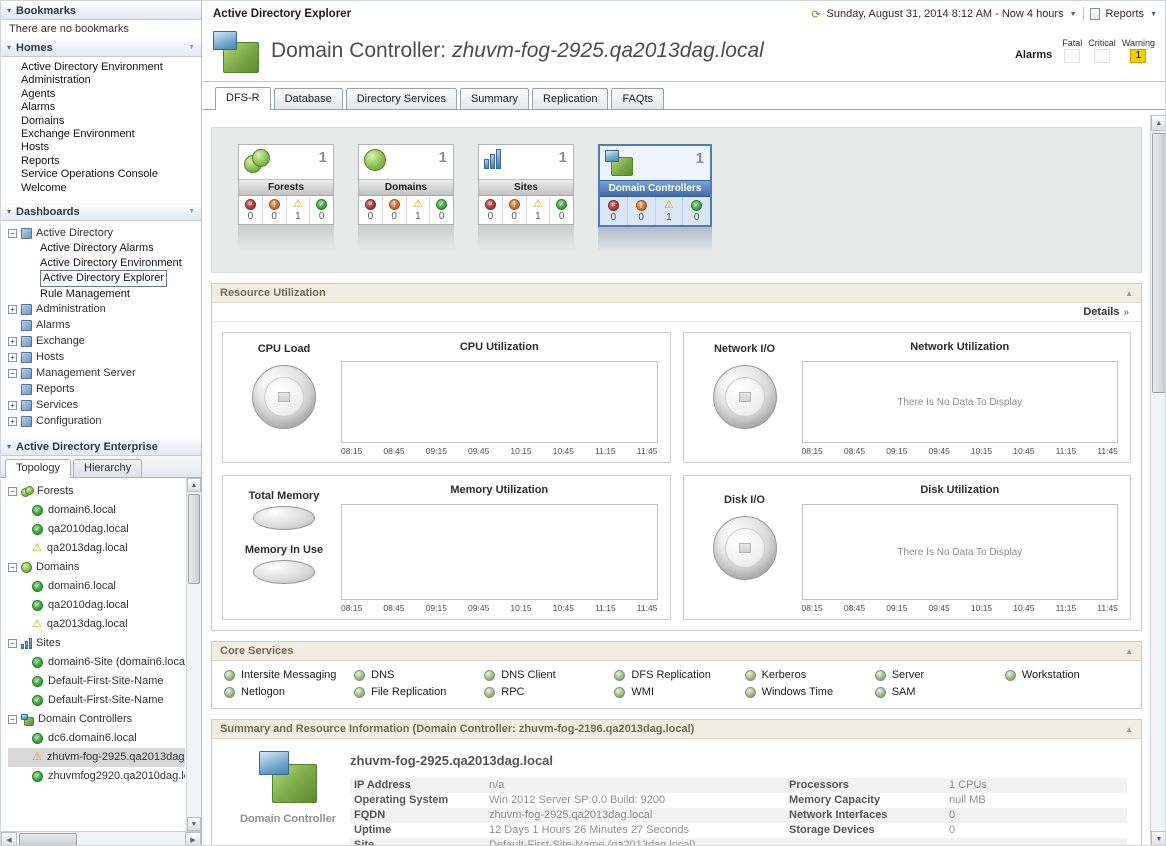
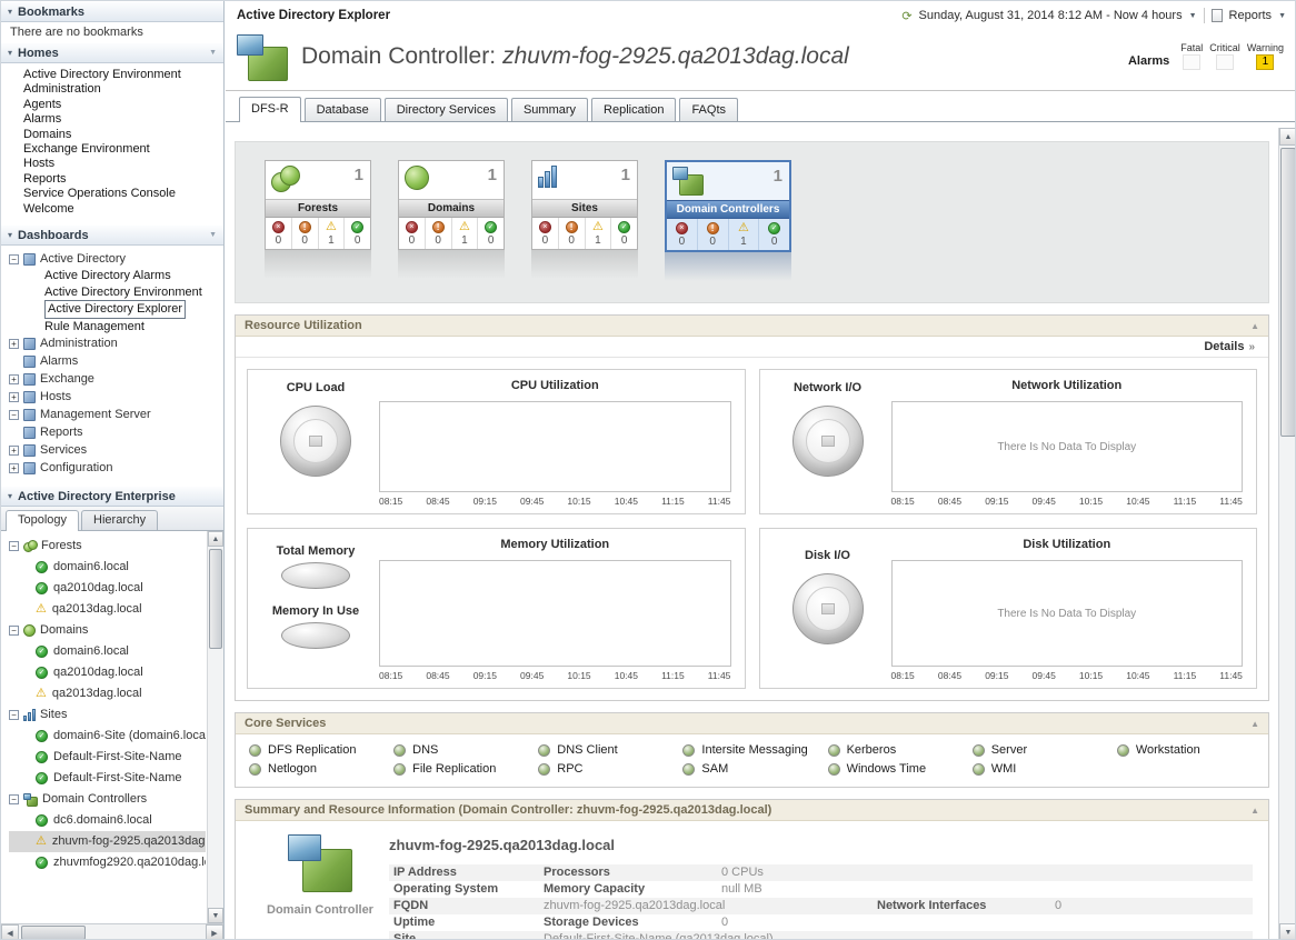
  ▾
  Bookmarks
  There are no bookmarks
  ▾
  Homes
  Active Directory Environment
  Administration
  Agents
  Alarms
  Domains
  Exchange Environment
  Hosts
  Reports
  Service Operations Console
  Welcome
  ▾
  Dashboards
  −
  Active Directory
  Active Directory Alarms
  Active Directory Environment
  Active Directory Explorer
  Rule Management
  +
  Administration
  Alarms
  +
  Exchange
  +
  Hosts
  −
  Management Server
  Reports
  +
  Services
  +
  Configuration
  ▾
  Active Directory Enterprise
  Topology
  Hierarchy
  −
  Forests
  domain6.local
  qa2010dag.local
  ⚠
  qa2013dag.local
  −
  Domains
  domain6.local
  qa2010dag.local
  ⚠
  qa2013dag.local
  −
  Sites
  domain6-Site (domain6.loca
  Default-First-Site-Name
  Default-First-Site-Name
  −
  Domain Controllers
  dc6.domain6.local
  ⚠
  zhuvm-fog-2925.qa2013dag
  zhuvmfog2920.qa2010dag.l
  Active Directory Explorer
  ⟳
  Sunday, August 31, 2014 8:12 AM - Now 4 hours
  Reports
  Domain Controller: zhuvm-fog-2925.qa2013dag.local
  Alarms
  Fatal
  Critical
  Warning
  1
  DFS-R
  Database
  Directory Services
  Summary
  Replication
  FAQts
  1
  Forests
  0
  !
  0
  ⚠
  1
  0
  1
  Domains
  0
  !
  0
  ⚠
  1
  0
  1
  Sites
  0
  !
  0
  ⚠
  1
  0
  1
  Domain Controllers
  0
  !
  0
  ⚠
  1
  0
  Resource Utilization
  ▲
  Details
  »
  CPU Load
  CPU Utilization
  08:15
  08:45
  09:15
  09:45
  10:15
  10:45
  11:15
  11:45
  Network I/O
  Network Utilization
  There Is No Data To Display
  08:15
  08:45
  09:15
  09:45
  10:15
  10:45
  11:15
  11:45
  Total Memory
  Memory In Use
  Memory Utilization
  08:15
  08:45
  09:15
  09:45
  10:15
  10:45
  11:15
  11:45
  Disk I/O
  Disk Utilization
  There Is No Data To Display
  08:15
  08:45
  09:15
  09:45
  10:15
  10:45
  11:15
  11:45
  Core Services
  ▲
- Intersite Messaging
+ DFS Replication
  DNS
  DNS Client
- DFS Replication
+ Intersite Messaging
  Kerberos
  Server
  Workstation
  Netlogon
  File Replication
  RPC
- WMI
+ SAM
  Windows Time
- SAM
+ WMI
- Summary and Resource Information (Domain Controller: zhuvm-fog-2196.qa2013dag.local)
+ Summary and Resource Information (Domain Controller: zhuvm-fog-2925.qa2013dag.local)
  ▲
  Domain Controller
  zhuvm-fog-2925.qa2013dag.local
  IP Address
- n/a
  Processors
- 1 CPUs
+ 0 CPUs
  Operating System
- Win 2012 Server SP:0.0 Build: 9200
  Memory Capacity
  null MB
  FQDN
  zhuvm-fog-2925.qa2013dag.local
  Network Interfaces
  0
  Uptime
- 12 Days 1 Hours 26 Minutes 27 Seconds
  Storage Devices
  0
